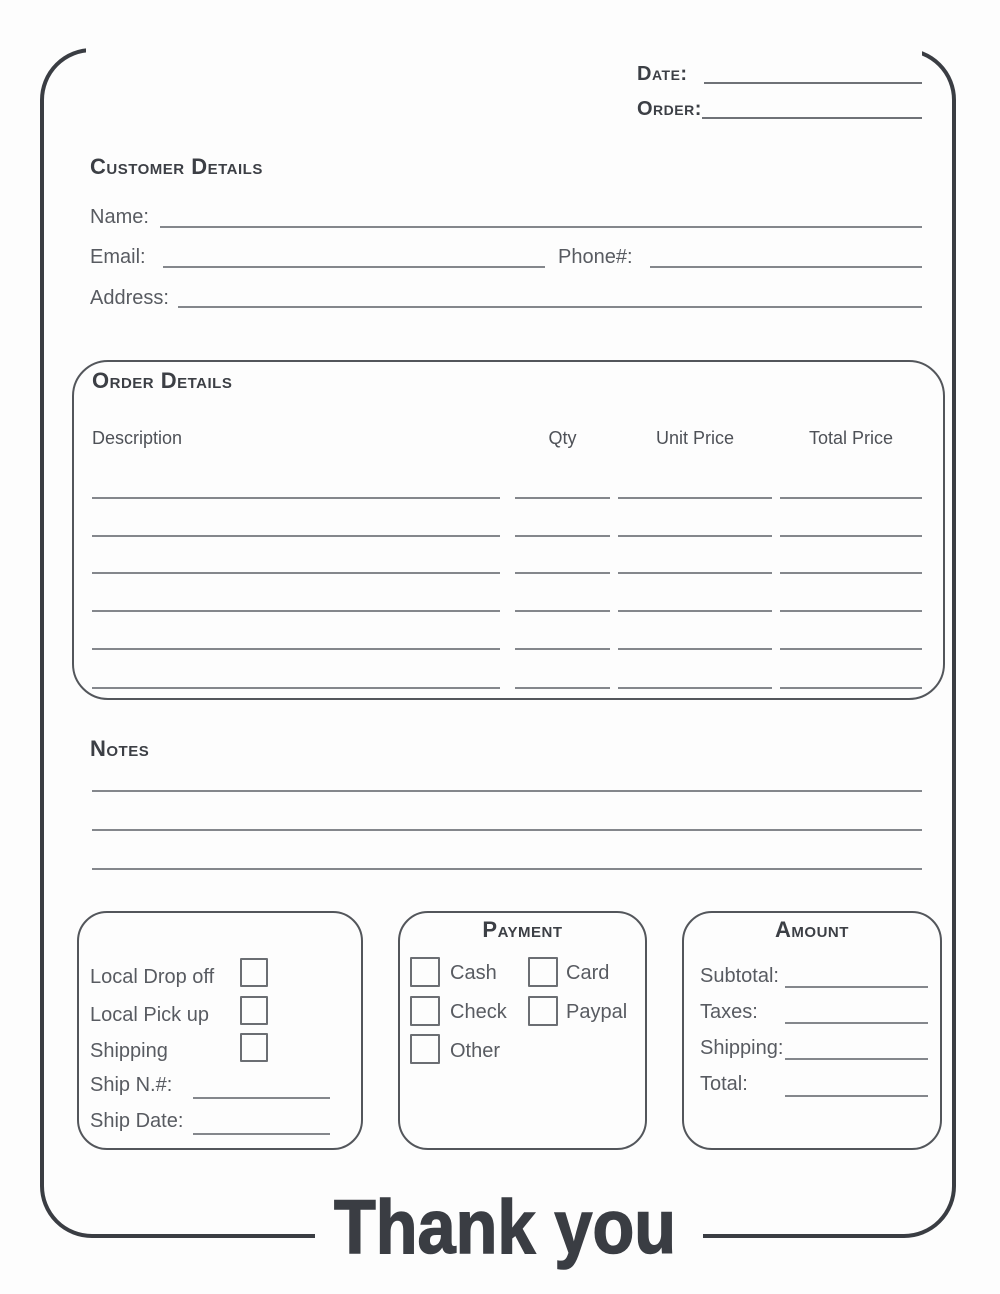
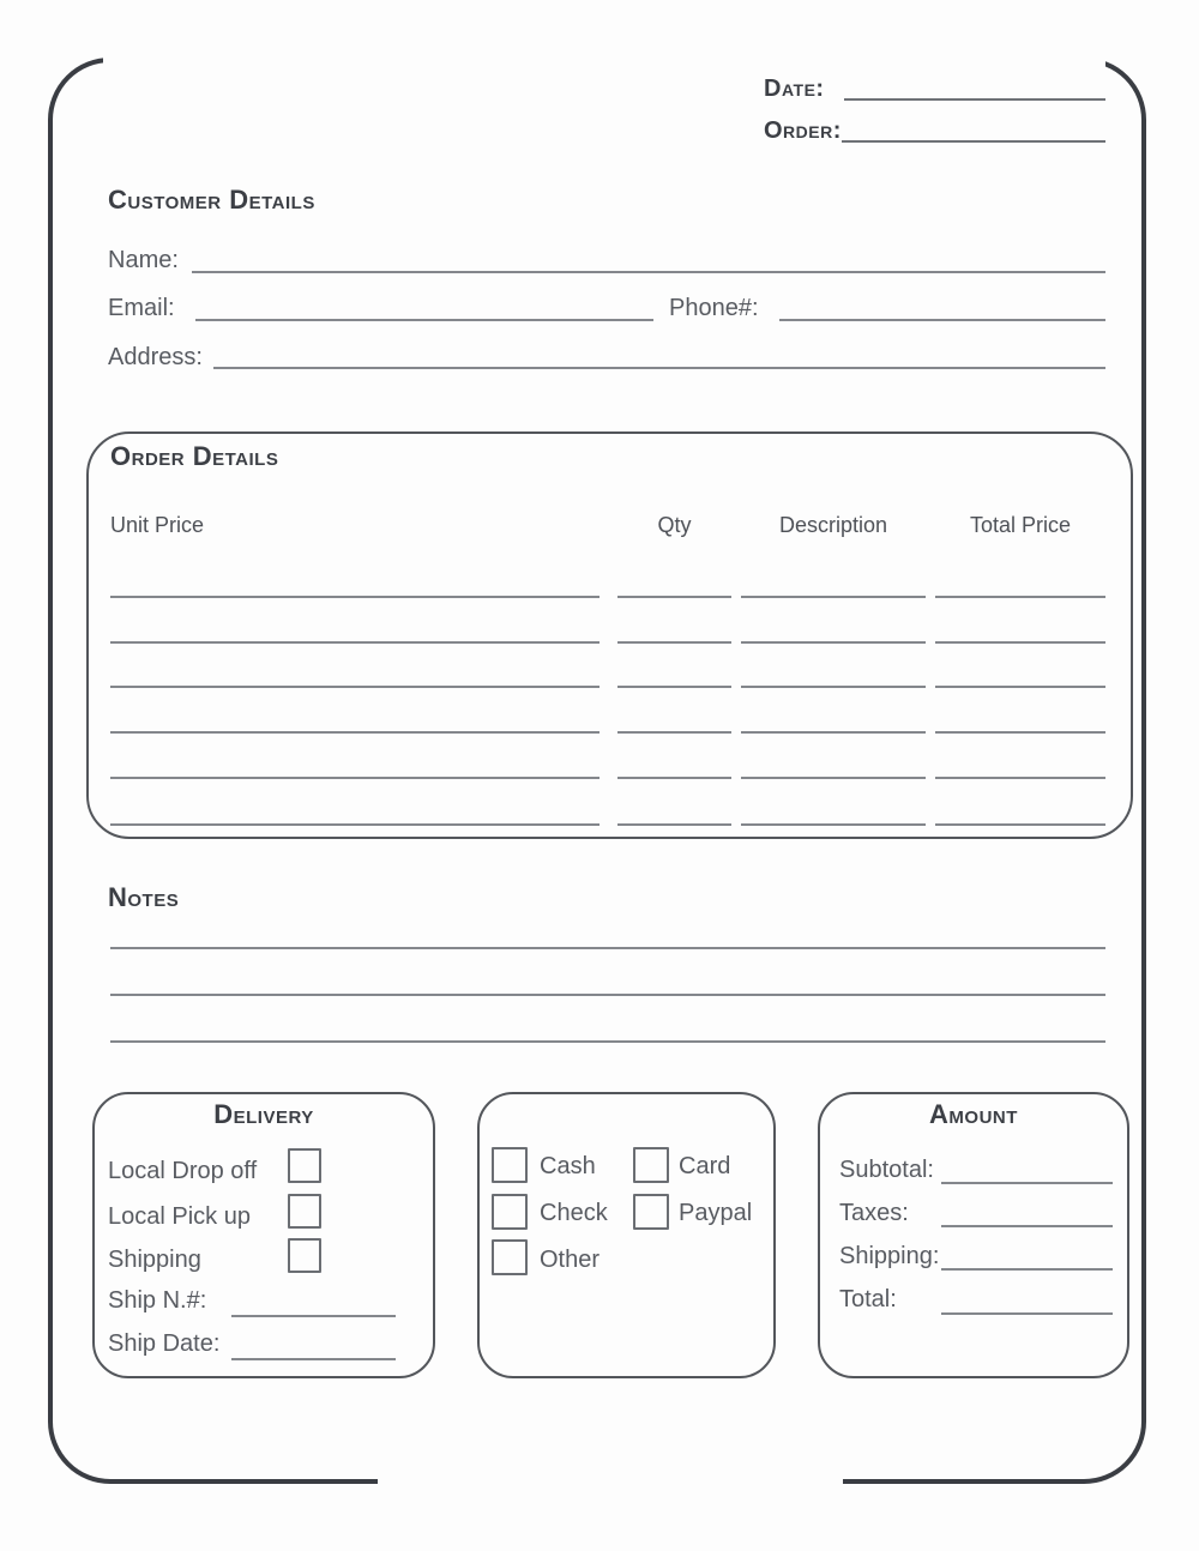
  Date:
  Order:
  Customer Details
  Name:
  Email:
  Phone#:
  Address:
  Order Details
- Description
+ Unit Price
  Qty
- Unit Price
+ Description
  Total Price
  Notes
+ Delivery
  Local Drop off
  Local Pick up
  Shipping
  Ship N.#:
  Ship Date:
- Payment
  Cash
  Check
  Other
  Card
  Paypal
  Amount
  Subtotal:
  Taxes:
  Shipping:
  Total:
- Thank you
